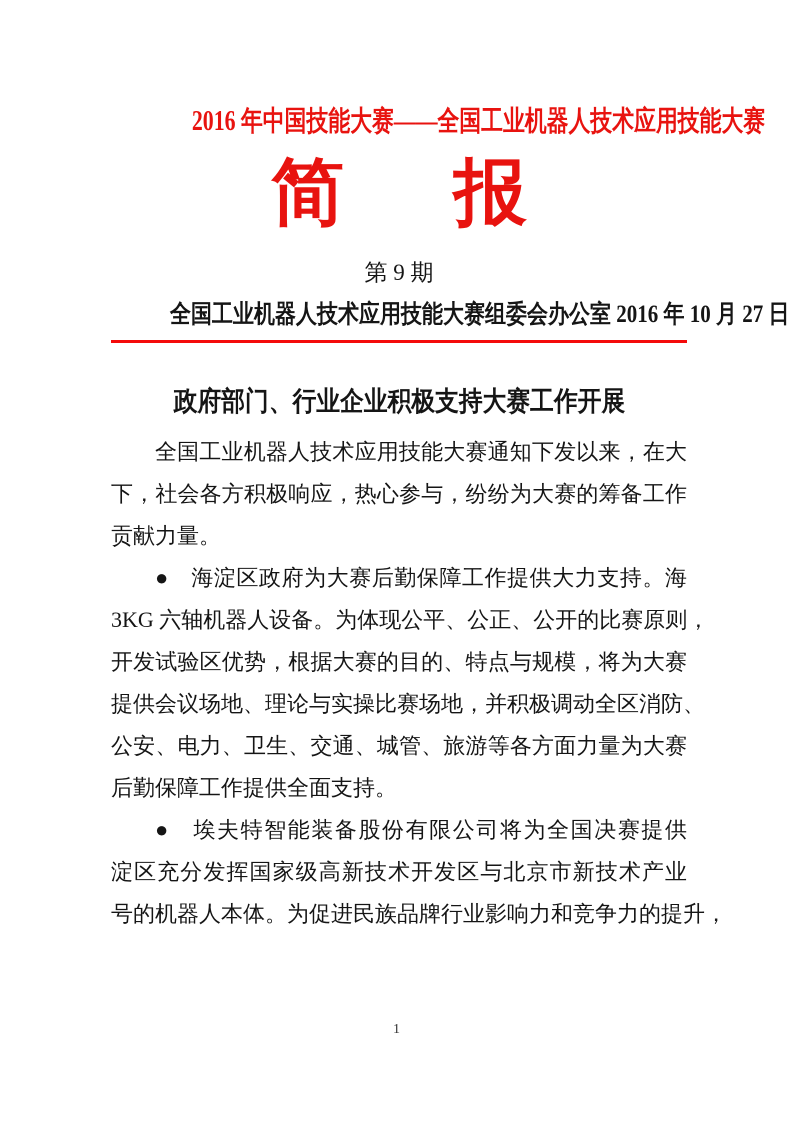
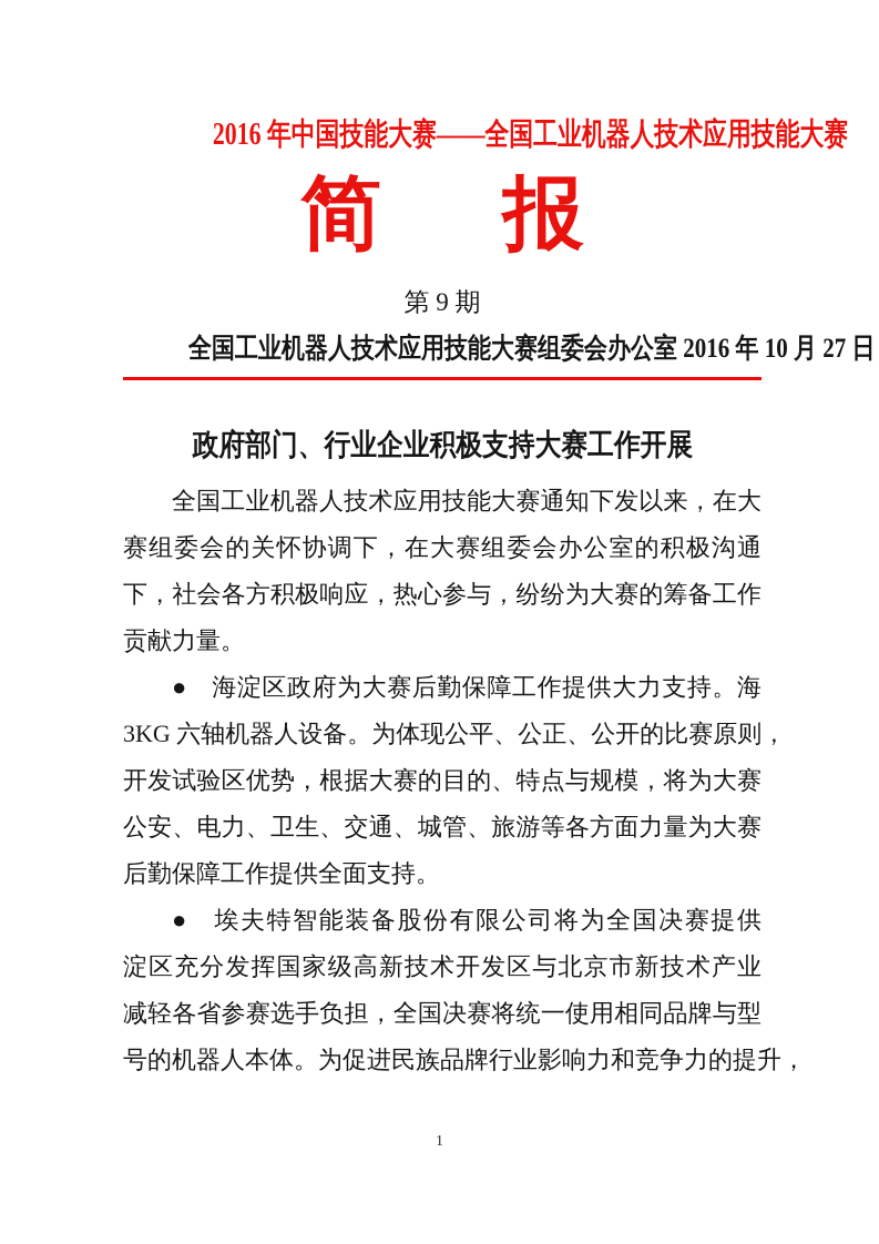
  2016 年中国技能大赛——全国工业机器人技术应用技能大赛
  简 报
  第 9 期
  全国工业机器人技术应用技能大赛组委会办公室 2016 年 10 月 27 日
  政府部门、行业企业积极支持大赛工作开展
  全国工业机器人技术应用技能大赛通知下发以来，在大
+ 赛组委会的关怀协调下，在大赛组委会办公室的积极沟通
  下，社会各方积极响应，热心参与，纷纷为大赛的筹备工作
  贡献力量。
  ● 海淀区政府为大赛后勤保障工作提供大力支持。海
  3KG 六轴机器人设备。为体现公平、公正、公开的比赛原则，
  开发试验区优势，根据大赛的目的、特点与规模，将为大赛
- 提供会议场地、理论与实操比赛场地，并积极调动全区消防、
  公安、电力、卫生、交通、城管、旅游等各方面力量为大赛
  后勤保障工作提供全面支持。
  ● 埃夫特智能装备股份有限公司将为全国决赛提供
  淀区充分发挥国家级高新技术开发区与北京市新技术产业
+ 减轻各省参赛选手负担，全国决赛将统一使用相同品牌与型
  号的机器人本体。为促进民族品牌行业影响力和竞争力的提升，
  1
